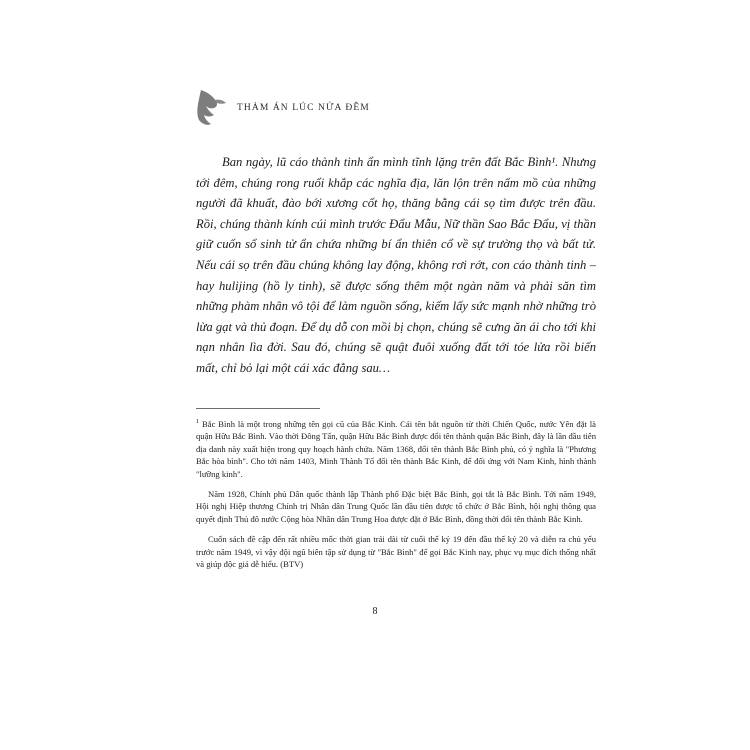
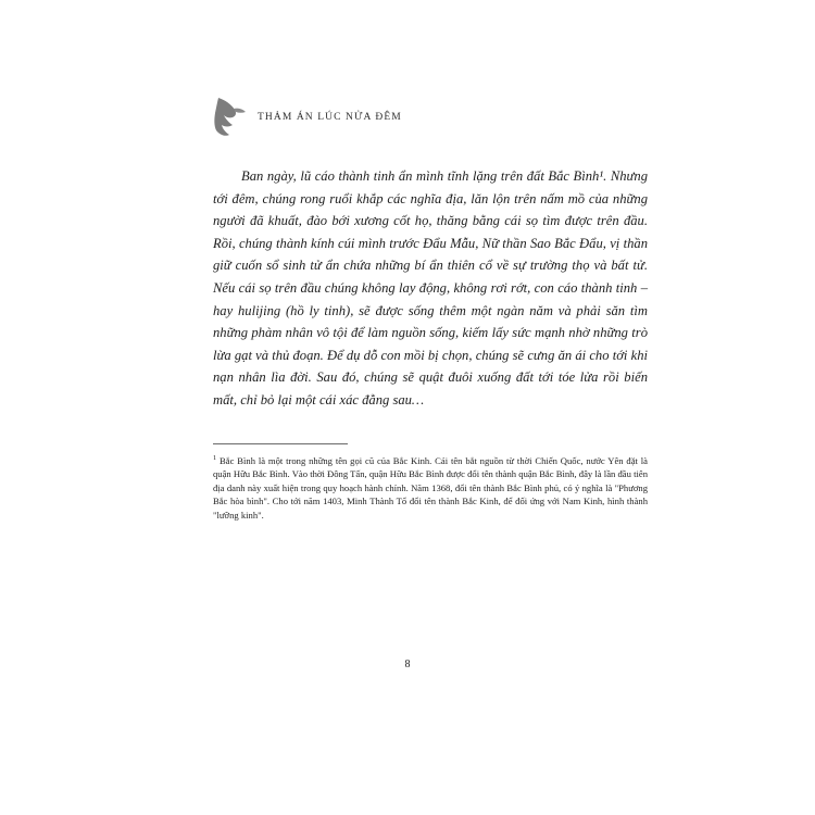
  THẢM ÁN LÚC NỬA ĐÊM
  Ban ngày, lũ cáo thành tinh ẩn mình tĩnh lặng trên đất Bắc Bình¹. Nhưng tới đêm, chúng rong ruổi khắp các nghĩa địa, lăn lộn trên nấm mồ của những người đã khuất, đào bới xương cốt họ, thăng bằng cái sọ tìm được trên đầu. Rồi, chúng thành kính cúi mình trước Đẩu Mẫu, Nữ thần Sao Bắc Đẩu, vị thần giữ cuốn sổ sinh tử ẩn chứa những bí ẩn thiên cổ về sự trường thọ và bất tử. Nếu cái sọ trên đầu chúng không lay động, không rơi rớt, con cáo thành tinh – hay hulijing (hồ ly tinh), sẽ được sống thêm một ngàn năm và phải săn tìm những phàm nhân vô tội để làm nguồn sống, kiếm lấy sức mạnh nhờ những trò lừa gạt và thủ đoạn. Để dụ dỗ con mồi bị chọn, chúng sẽ cưng ăn ái cho tới khi nạn nhân lìa đời. Sau đó, chúng sẽ quật đuôi xuống đất tới tóe lửa rồi biến mất, chỉ bỏ lại một cái xác đằng sau…
- Bắc Bình là một trong những tên gọi cũ của Bắc Kinh. Cái tên bắt nguồn từ thời Chiến Quốc, nước Yên đặt là quận Hữu Bắc Bình. Vào thời Đông Tấn, quận Hữu Bắc Bình được đổi tên thành quận Bắc Bình, đây là lần đầu tiên địa danh này xuất hiện trong quy hoạch hành chứa. Năm 1368, đổi tên thành Bắc Bình phủ, có ý nghĩa là "Phương Bắc hòa bình". Cho tới năm 1403, Minh Thành Tổ đổi tên thành Bắc Kinh, để đối ứng với Nam Kinh, hình thành "lưỡng kinh".
+ Bắc Bình là một trong những tên gọi cũ của Bắc Kinh. Cái tên bắt nguồn từ thời Chiến Quốc, nước Yên đặt là quận Hữu Bắc Bình. Vào thời Đông Tấn, quận Hữu Bắc Bình được đổi tên thành quận Bắc Bình, đây là lần đầu tiên địa danh này xuất hiện trong quy hoạch hành chính. Năm 1368, đổi tên thành Bắc Bình phủ, có ý nghĩa là "Phương Bắc hòa bình". Cho tới năm 1403, Minh Thành Tổ đổi tên thành Bắc Kinh, để đối ứng với Nam Kinh, hình thành "lưỡng kinh".
- Năm 1928, Chính phủ Dân quốc thành lập Thành phố Đặc biệt Bắc Bình, gọi tắt là Bắc Bình. Tới năm 1949, Hội nghị Hiệp thương Chính trị Nhân dân Trung Quốc lần đầu tiên được tổ chức ở Bắc Bình, hội nghị thông qua quyết định Thủ đô nước Cộng hòa Nhân dân Trung Hoa được đặt ở Bắc Bình, đồng thời đổi tên thành Bắc Kinh.
- Cuốn sách đề cập đến rất nhiều mốc thời gian trải dài từ cuối thế kỷ 19 đến đầu thế kỷ 20 và diễn ra chủ yếu trước năm 1949, vì vậy đội ngũ biên tập sử dụng từ "Bắc Bình" để gọi Bắc Kinh nay, phục vụ mục đích thống nhất và giúp độc giả dễ hiểu. (BTV)
  8
